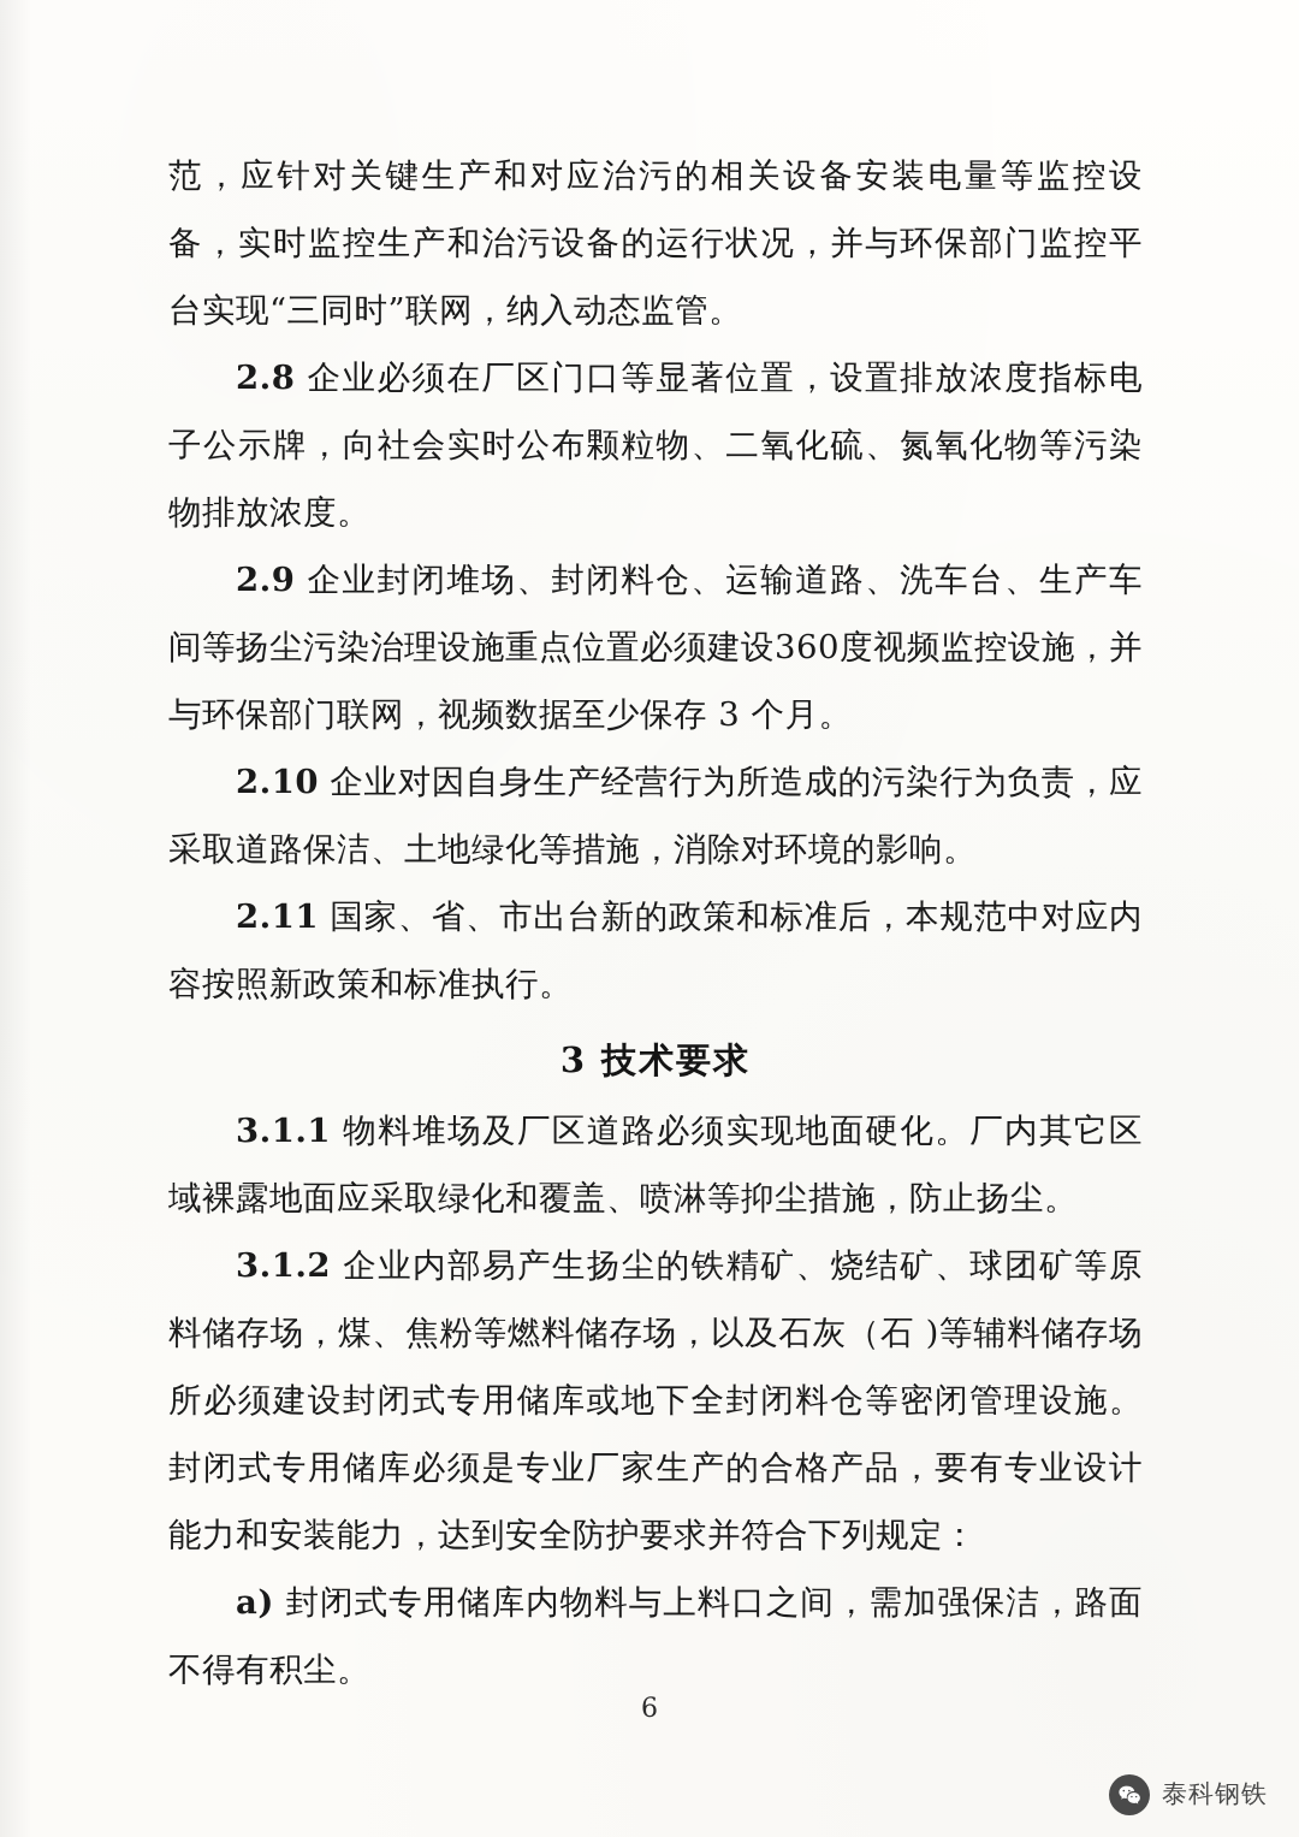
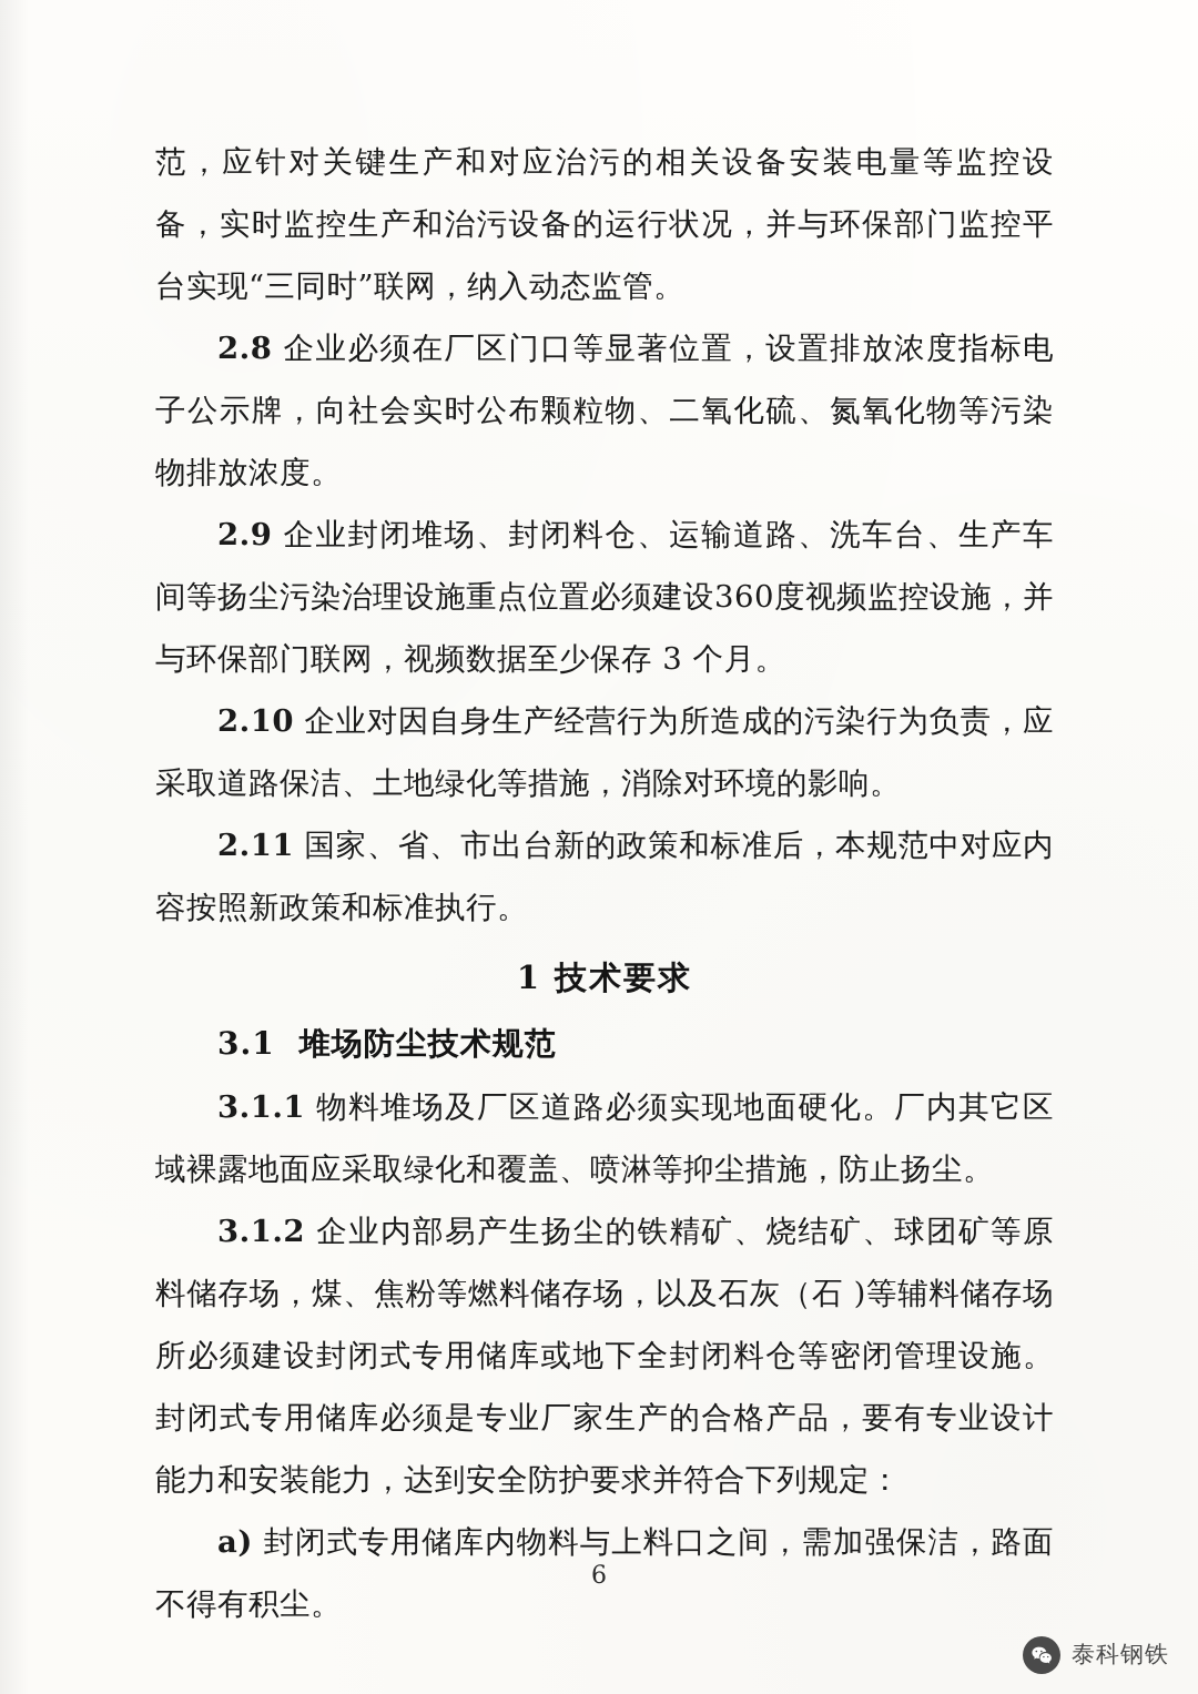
  范，应针对关键生产和对应治污的相关设备安装电量等监控设备，实时监控生产和治污设备的运行状况，并与环保部门监控平台实现“三同时”联网，纳入动态监管。
  2.8 企业必须在厂区门口等显著位置，设置排放浓度指标电子公示牌，向社会实时公布颗粒物、二氧化硫、氮氧化物等污染物排放浓度。
  2.9 企业封闭堆场、封闭料仓、运输道路、洗车台、生产车间等扬尘污染治理设施重点位置必须建设360度视频监控设施，并与环保部门联网，视频数据至少保存 3 个月。
  2.10 企业对因自身生产经营行为所造成的污染行为负责，应采取道路保洁、土地绿化等措施，消除对环境的影响。
  2.11 国家、省、市出台新的政策和标准后，本规范中对应内容按照新政策和标准执行。
- 3 技术要求
+ 1 技术要求
+ 3.1 堆场防尘技术规范
  3.1.1 物料堆场及厂区道路必须实现地面硬化。厂内其它区域裸露地面应采取绿化和覆盖、喷淋等抑尘措施，防止扬尘。
  3.1.2 企业内部易产生扬尘的铁精矿、烧结矿、球团矿等原料储存场，煤、焦粉等燃料储存场，以及石灰（石 )等辅料储存场所必须建设封闭式专用储库或地下全封闭料仓等密闭管理设施。封闭式专用储库必须是专业厂家生产的合格产品，要有专业设计能力和安装能力，达到安全防护要求并符合下列规定：
  a) 封闭式专用储库内物料与上料口之间，需加强保洁，路面不得有积尘。
  6
  泰科钢铁
